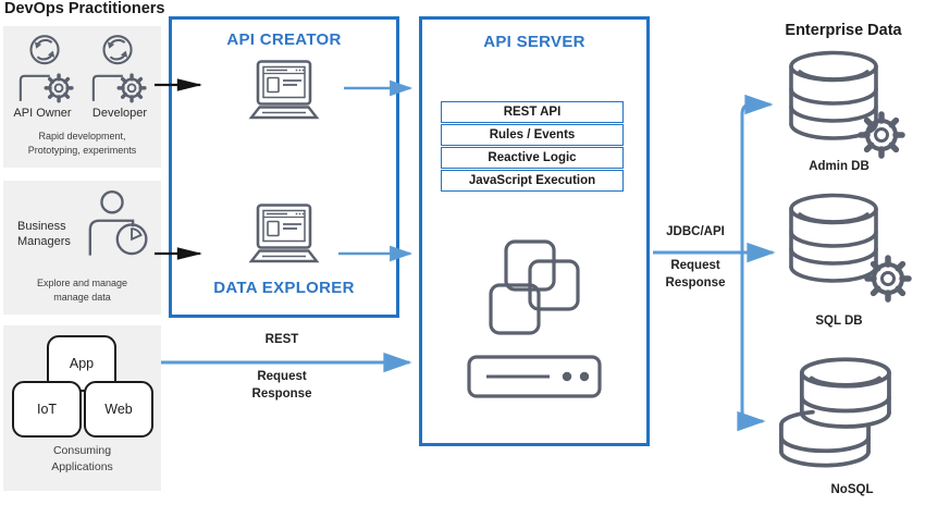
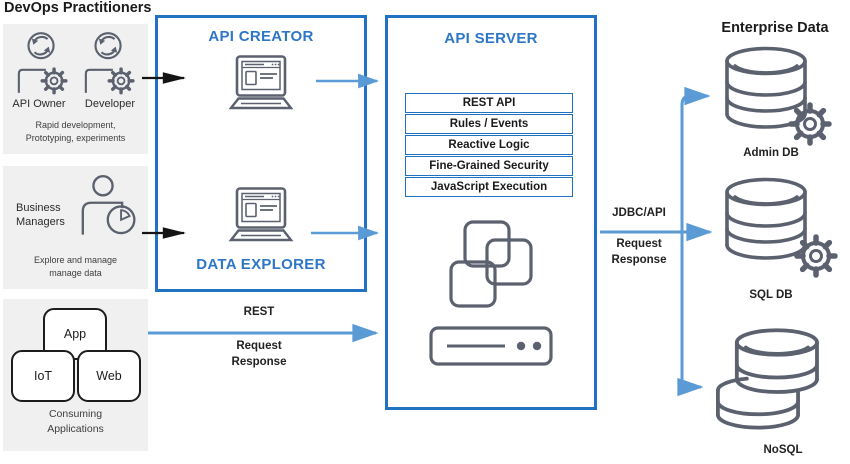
  DevOps Practitioners
  API Owner
  Developer
  Rapid development, Prototyping, experiments
  Business Managers
  Explore and manage manage data
  App
  IoT
  Web
  Consuming Applications
  API CREATOR
  DATA EXPLORER
  API SERVER
  REST API
  Rules / Events
  Reactive Logic
+ Fine-Grained Security
  JavaScript Execution
  Enterprise Data
  Admin DB
  SQL DB
  NoSQL
  REST
  Request
  Response
  JDBC/API
  Request
  Response
